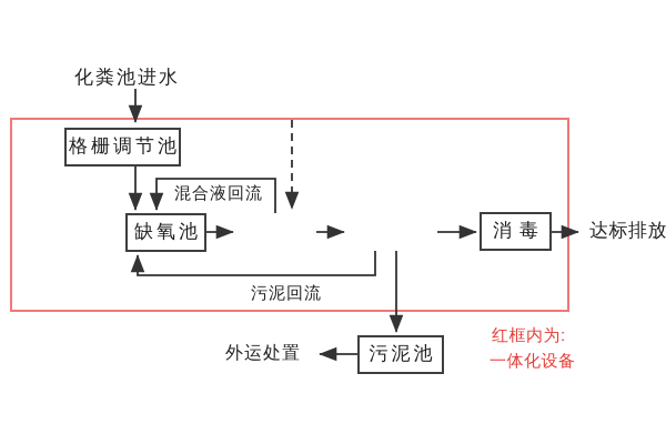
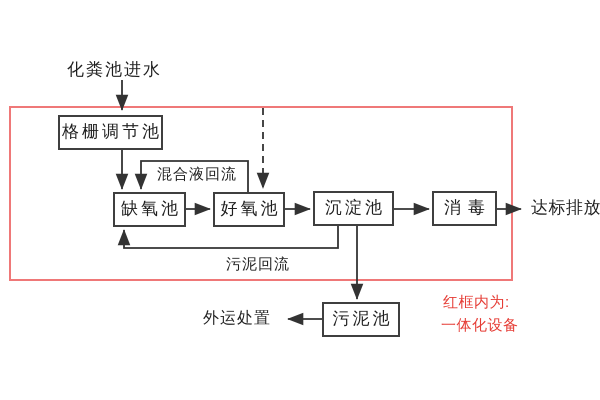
  格栅调节池
  缺氧池
+ 好氧池
+ 沉淀池
  消毒
  污泥池
  化粪池进水
  混合液回流
  污泥回流
  达标排放
  外运处置
  红框内为:
  一体化设备
